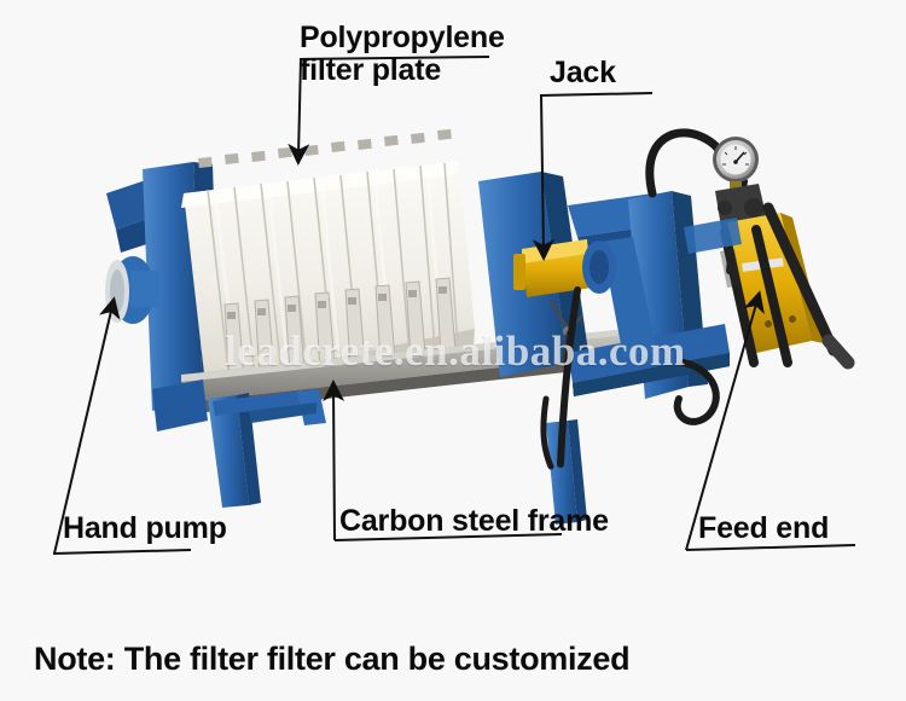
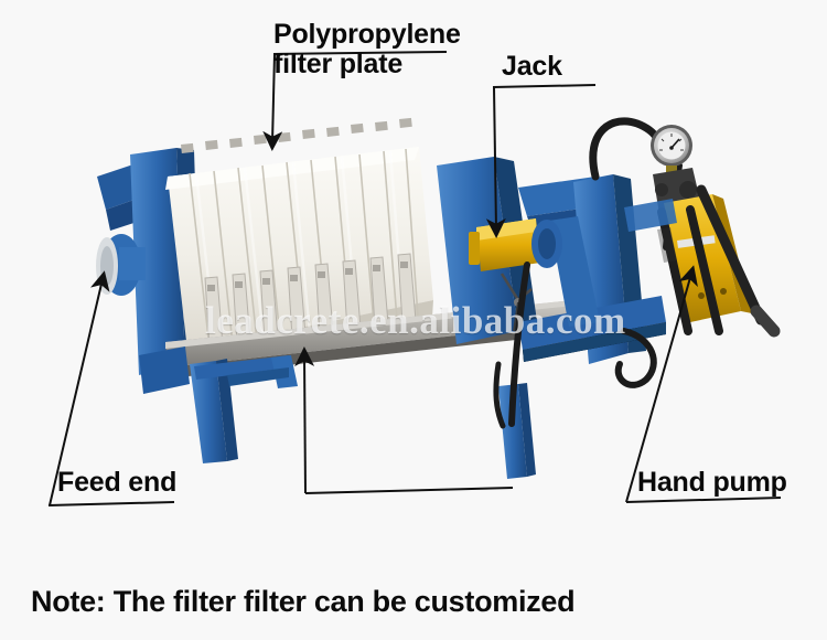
  leadcrete.en.alibaba.com
  Polypropylene
  filter plate
  Jack
- Hand pump
+ Feed end
- Carbon steel frame
- Feed end
+ Hand pump
  Note: The filter filter can be customized
